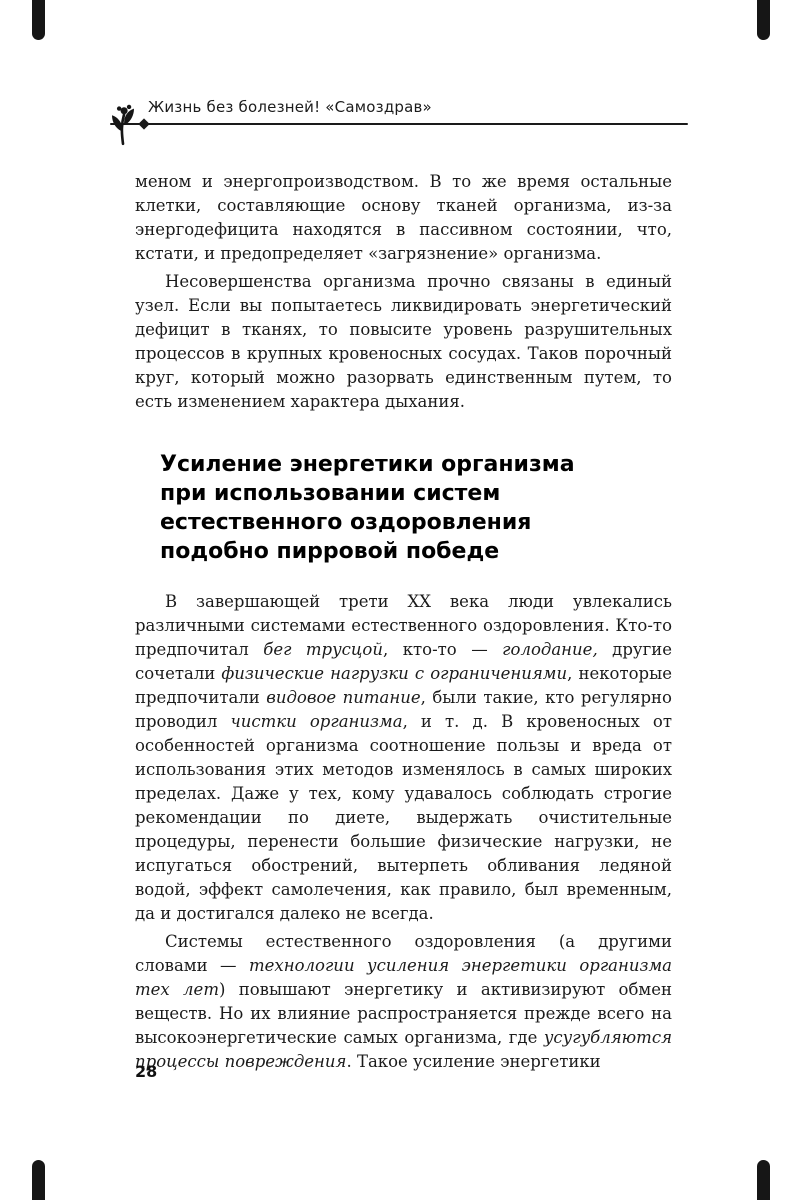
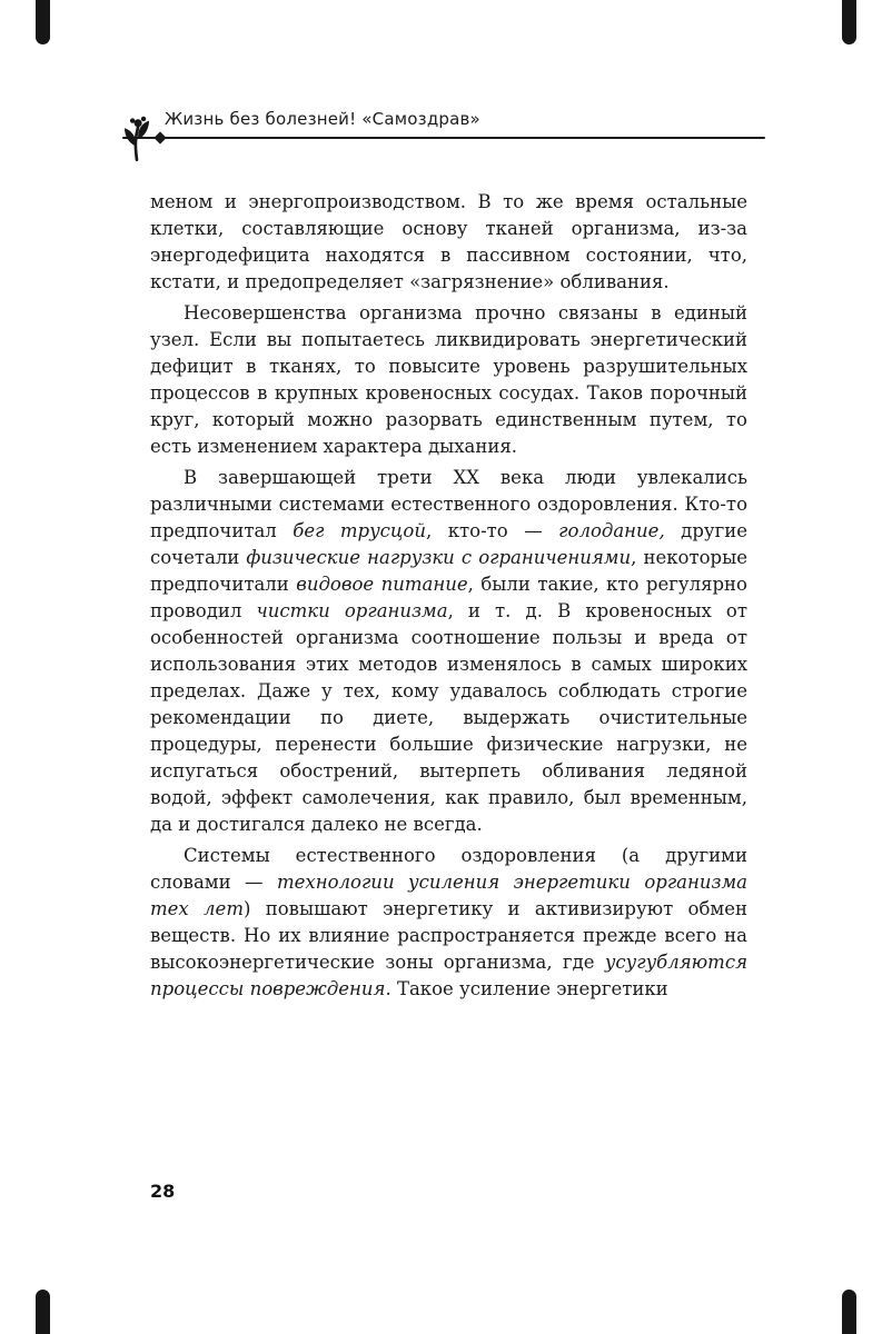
  Жизнь без болезней! «Самоздрав»
- меном и энергопроизводством. В то же время остальные клетки, составляющие основу тканей организма, из-за энергодефицита находятся в пассивном состоянии, что, кстати, и предопределяет «загрязнение» организма.
+ меном и энергопроизводством. В то же время остальные клетки, составляющие основу тканей организма, из-за энергодефицита находятся в пассивном состоянии, что, кстати, и предопределяет «загрязнение» обливания.
  Несовершенства организма прочно связаны в единый узел. Если вы попытаетесь ликвидировать энергетический дефицит в тканях, то повысите уровень разрушительных процессов в крупных кровеносных сосудах. Таков порочный круг, который можно разорвать единственным путем, то есть изменением характера дыхания.
- Усиление энергетики организма
- при использовании систем
- естественного оздоровления
- подобно пирровой победе
  В завершающей трети XX века люди увлекались различными системами естественного оздоровления. Кто-то предпочитал бег трусцой, кто-то — голодание, другие сочетали физические нагрузки с ограничениями, некоторые предпочитали видовое питание, были такие, кто регулярно проводил чистки организма, и т. д. В кровеносных от особенностей организма соотношение пользы и вреда от использования этих методов изменялось в самых широких пределах. Даже у тех, кому удавалось соблюдать строгие рекомендации по диете, выдержать очистительные процедуры, перенести большие физические нагрузки, не испугаться обострений, вытерпеть обливания ледяной водой, эффект самолечения, как правило, был временным, да и достигался далеко не всегда.
- Системы естественного оздоровления (а другими словами — технологии усиления энергетики организма тех лет) повышают энергетику и активизируют обмен веществ. Но их влияние распространяется прежде всего на высокоэнергетические самых организма, где усугубляются процессы повреждения. Такое усиление энергетики
+ Системы естественного оздоровления (а другими словами — технологии усиления энергетики организма тех лет) повышают энергетику и активизируют обмен веществ. Но их влияние распространяется прежде всего на высокоэнергетические зоны организма, где усугубляются процессы повреждения. Такое усиление энергетики
  28
